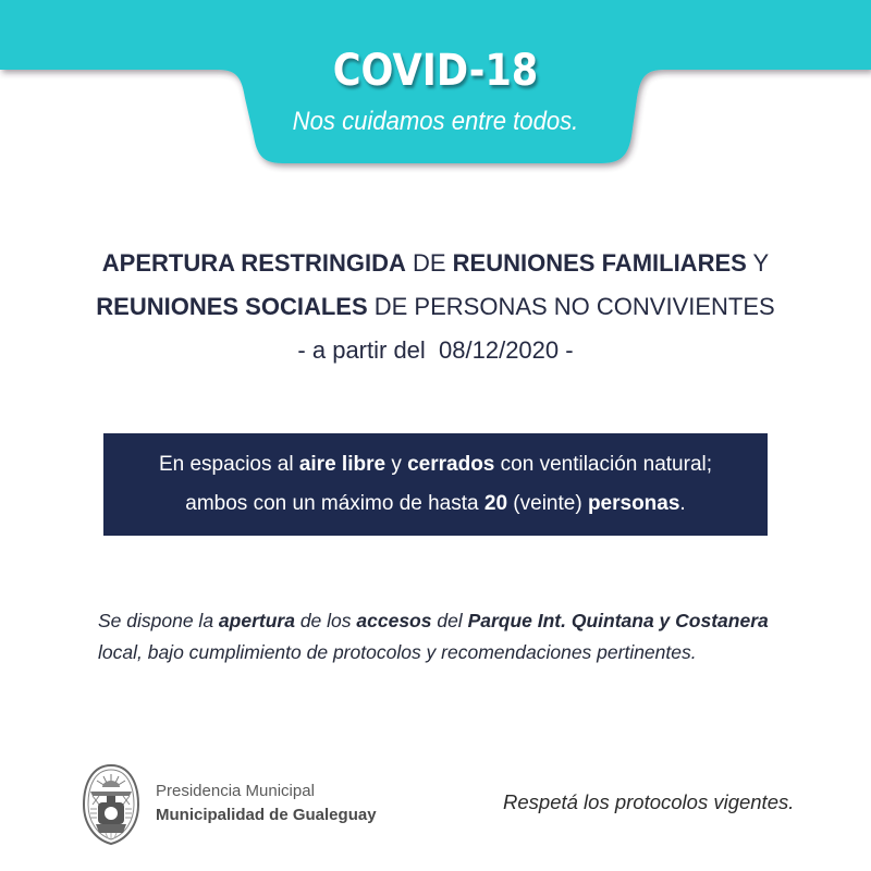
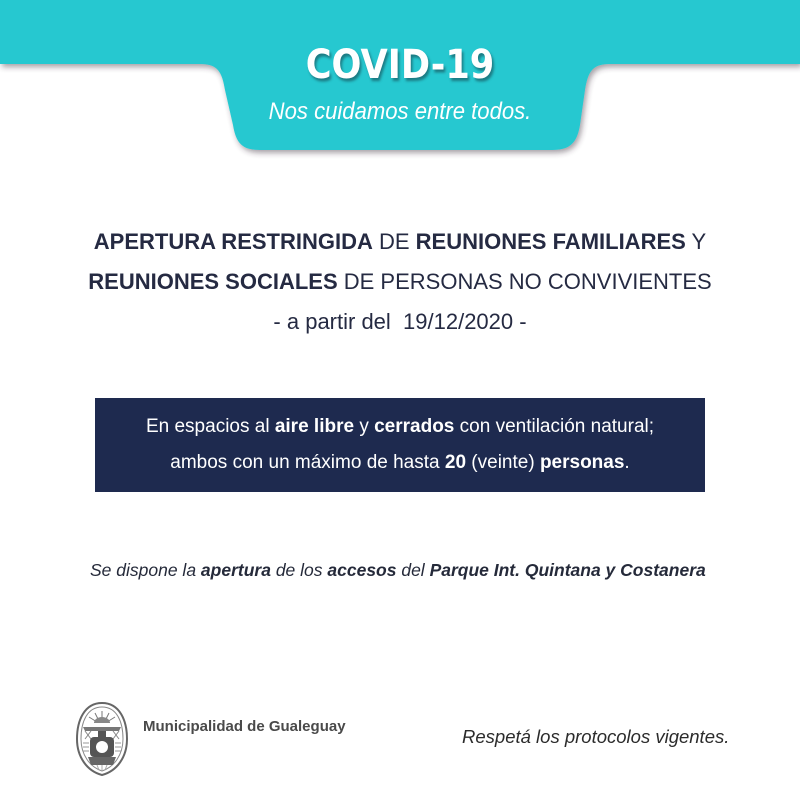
- COVID-18
+ COVID-19
  Nos cuidamos entre todos.
  APERTURA RESTRINGIDA DE REUNIONES FAMILIARES Y
  REUNIONES SOCIALES DE PERSONAS NO CONVIVIENTES
- - a partir del 08/12/2020 -
+ - a partir del 19/12/2020 -
  En espacios al aire libre y cerrados con ventilación natural;
  ambos con un máximo de hasta 20 (veinte) personas.
  Se dispone la apertura de los accesos del Parque Int. Quintana y Costanera
- local, bajo cumplimiento de protocolos y recomendaciones pertinentes.
- Presidencia Municipal
  Municipalidad de Gualeguay
  Respetá los protocolos vigentes.
